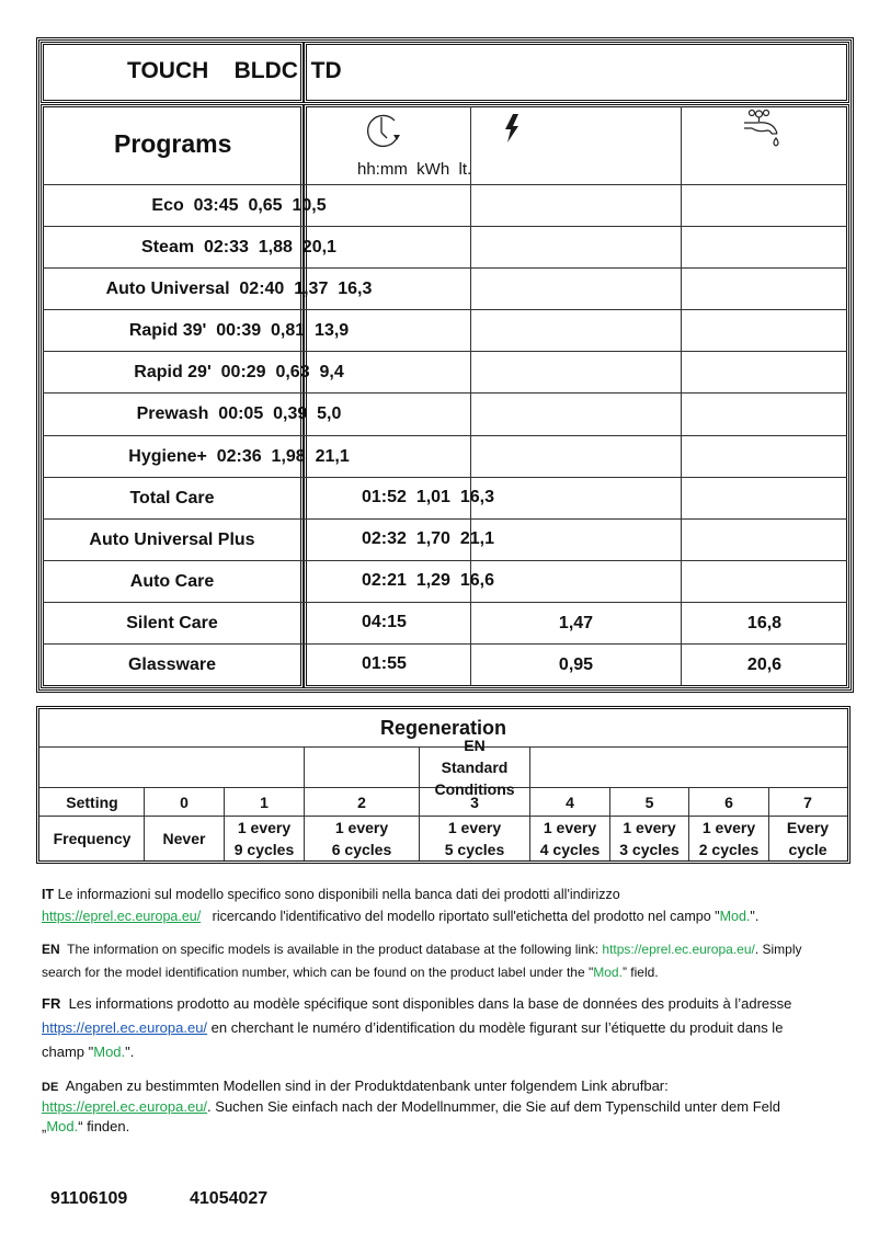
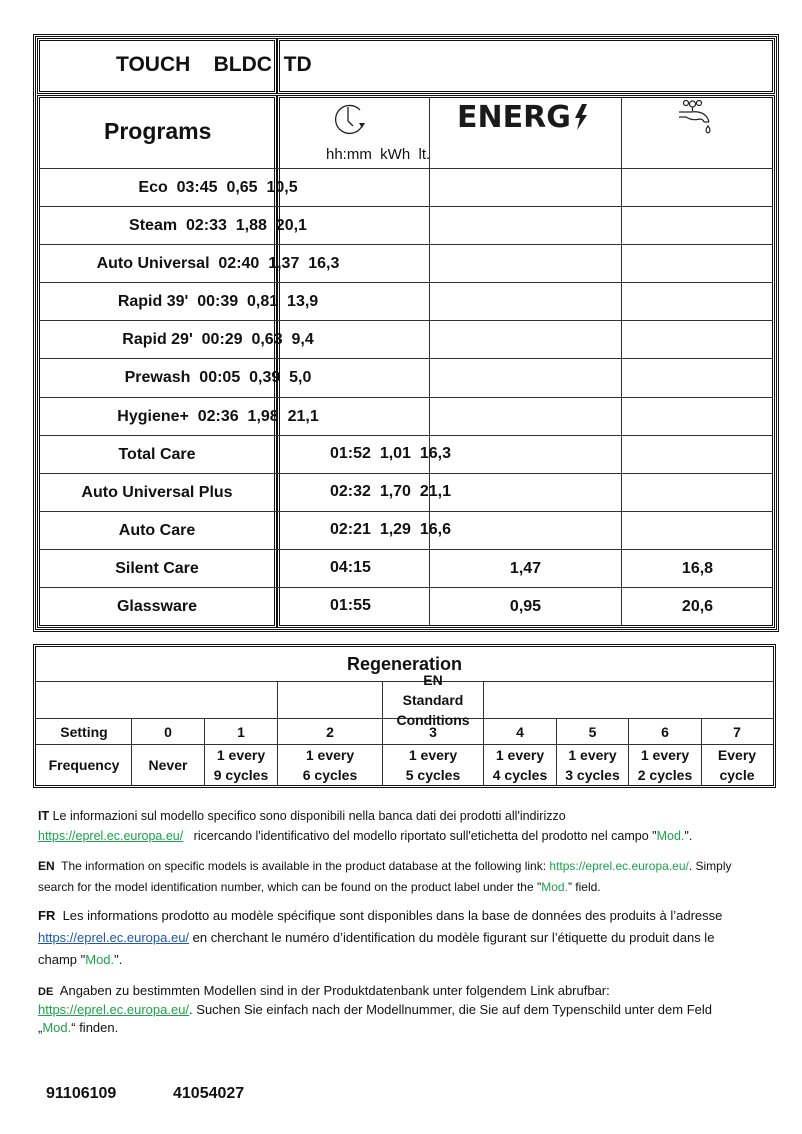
  TOUCH BLDC TD
  Programs
  hh:mm kWh lt
+ ENERG
  Eco 03:45 0,65 10,5
  Steam 02:33 1,88 20,1
  Auto Universal 02:40 1,37 16,3
  Rapid 39' 00:39 0,81 13,9
  Rapid 29' 00:29 0,63 9,4
  Prewash 00:05 0,39 5,0
  Hygiene+ 02:36 1,98 21,1
  Total Care
  01:52 1,01 16,3
  Auto Universal Plus
  02:32 1,70 21,1
  Auto Care
  02:21 1,29 16,6
  Silent Care
  04:15
  1,47
  16,8
  Glassware
  01:55
  0,95
  20,6
  Regeneration
  Setting
  0
  1
  2
  3
  4
  5
  6
  7
  Frequency
  Never
  1 every
  9 cycles
  1 every
  6 cycles
  1 every
  5 cycles
  1 every
  4 cycles
  1 every
  3 cycles
  1 every
  2 cycles
  Every
  cycle
  IT Le informazioni sul modello specifico sono disponibili nella banca dati dei prodotti all'indirizzo
  https://eprel.ec.europa.eu/ ricercando l'identificativo del modello riportato sull'etichetta del prodotto nel campo "Mod.".
  EN The information on specific models is available in the product database at the following link: https://eprel.ec.europa.eu/. Simply
  search for the model identification number, which can be found on the product label under the "Mod.” field.
  FR Les informations prodotto au modèle spécifique sont disponibles dans la base de données des produits à l’adresse
  https://eprel.ec.europa.eu/ en cherchant le numéro d’identification du modèle figurant sur l’étiquette du produit dans le
  champ "Mod.".
  DE Angaben zu bestimmten Modellen sind in der Produktdatenbank unter folgendem Link abrufbar:
  https://eprel.ec.europa.eu/. Suchen Sie einfach nach der Modellnummer, die Sie auf dem Typenschild unter dem Feld
  „Mod.“ finden.
  91106109
  41054027
